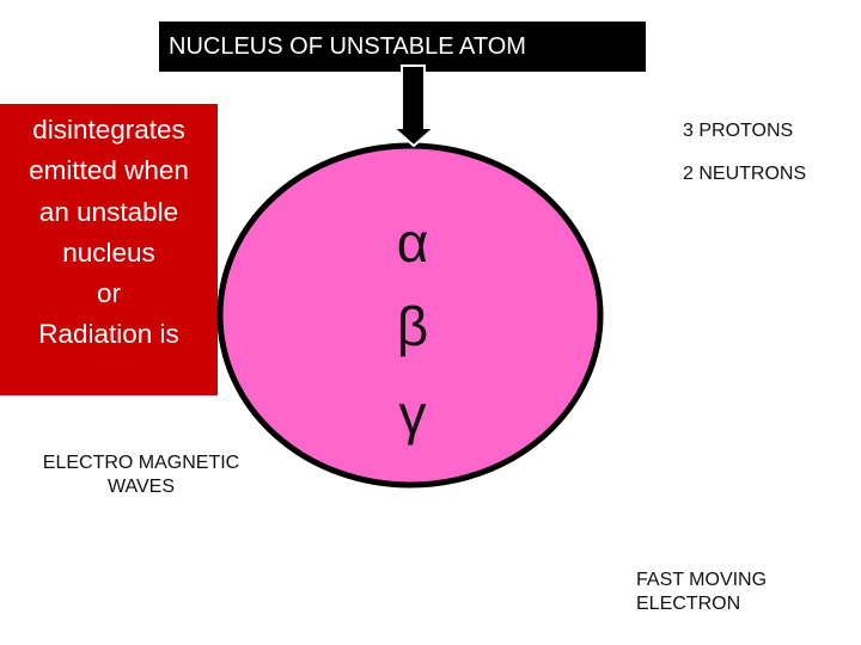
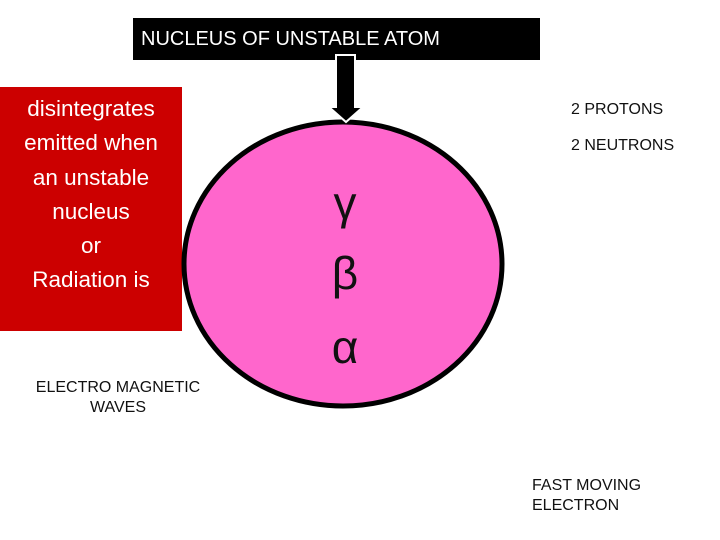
  NUCLEUS OF UNSTABLE ATOM
  disintegrates
  emitted when
  an unstable
  nucleus
  or
  Radiation is
- α
+ γ
  β
- γ
+ α
- 3 PROTONS
+ 2 PROTONS
  2 NEUTRONS
  ELECTRO MAGNETIC
  WAVES
  FAST MOVING
  ELECTRON
